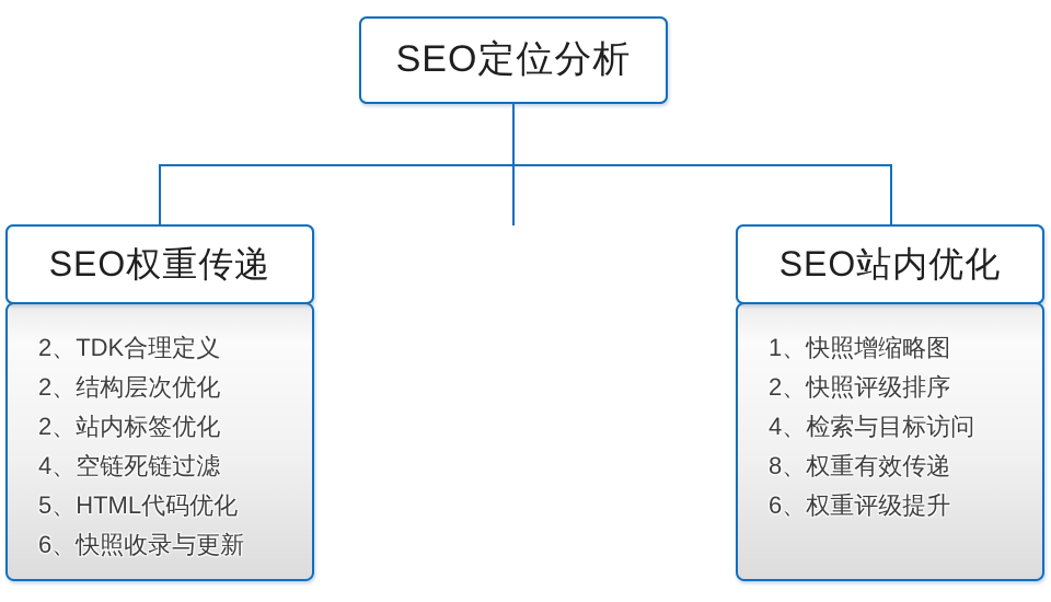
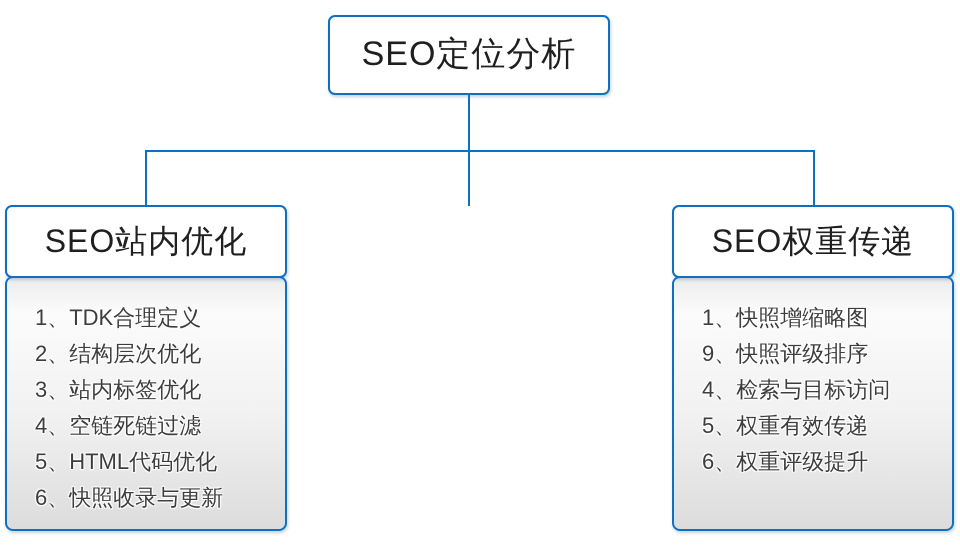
  SEO定位分析
- SEO权重传递
+ SEO站内优化
- 2、TDK合理定义
+ 1、TDK合理定义
  2、结构层次优化
- 2、站内标签优化
+ 3、站内标签优化
  4、空链死链过滤
  5、HTML代码优化
  6、快照收录与更新
- SEO站内优化
+ SEO权重传递
  1、快照增缩略图
- 2、快照评级排序
+ 9、快照评级排序
  4、检索与目标访问
- 8、权重有效传递
+ 5、权重有效传递
  6、权重评级提升
